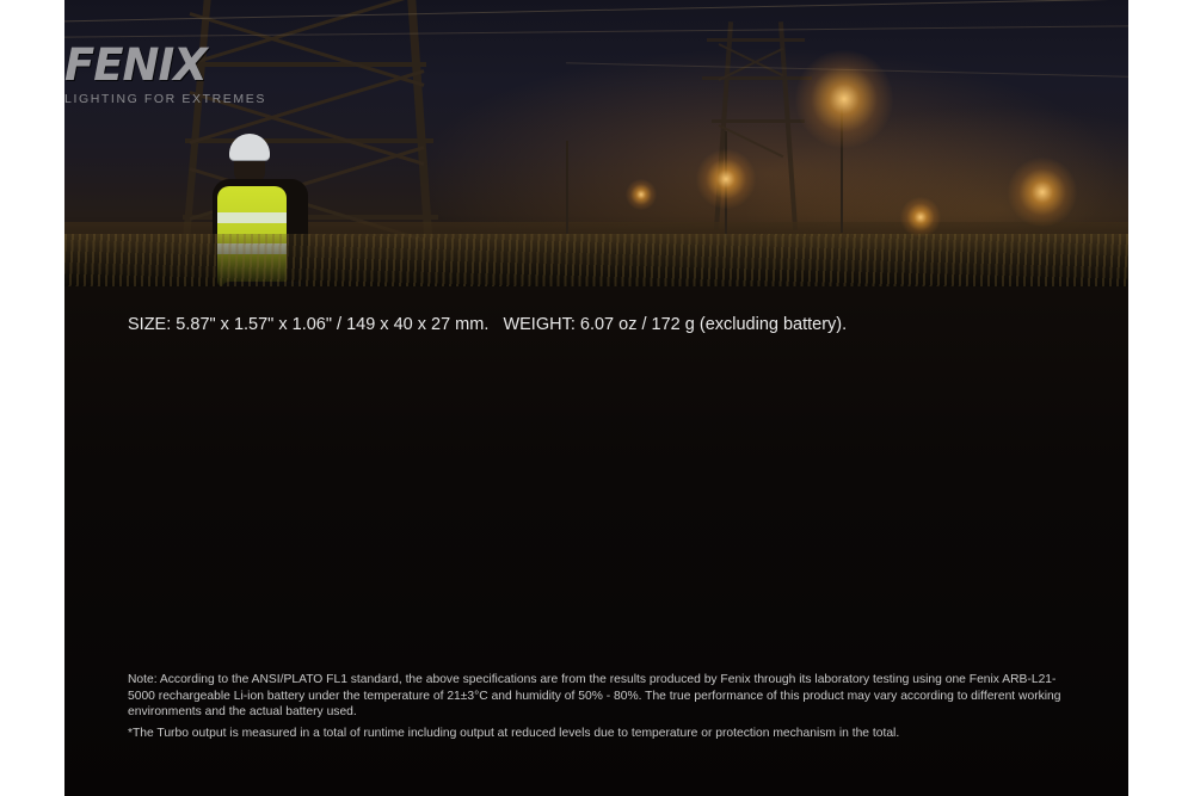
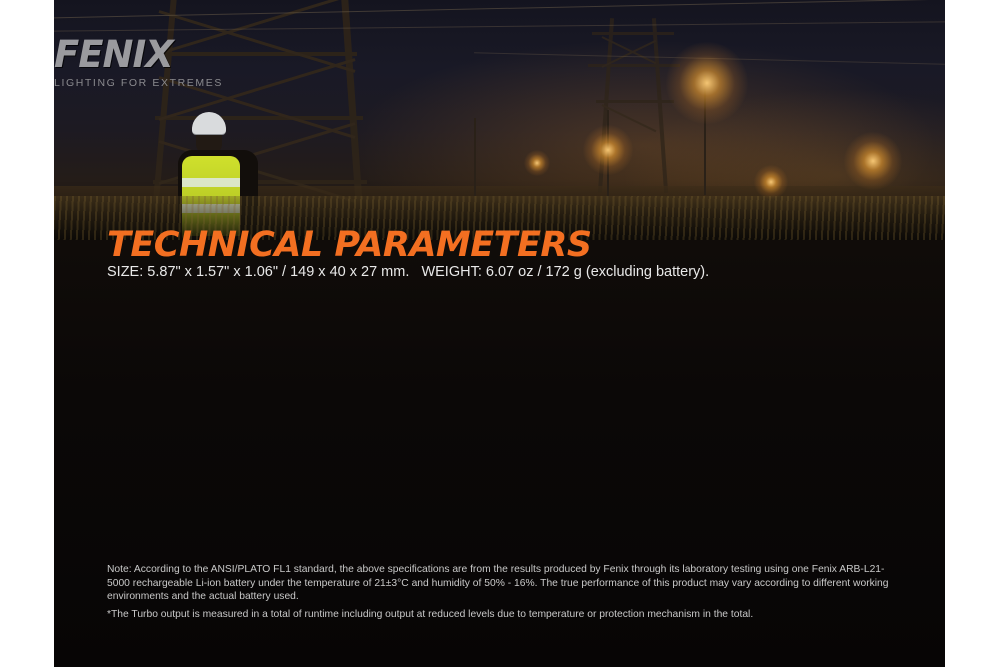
  FENIX
  LIGHTING FOR EXTREMES
+ TECHNICAL PARAMETERS
  SIZE: 5.87" x 1.57" x 1.06" / 149 x 40 x 27 mm. WEIGHT: 6.07 oz / 172 g (excluding battery).
- Note: According to the ANSI/PLATO FL1 standard, the above specifications are from the results produced by Fenix through its laboratory testing using one Fenix ARB-L21-5000 rechargeable Li-ion battery under the temperature of 21±3°C and humidity of 50% - 80%. The true performance of this product may vary according to different working environments and the actual battery used.
+ Note: According to the ANSI/PLATO FL1 standard, the above specifications are from the results produced by Fenix through its laboratory testing using one Fenix ARB-L21-5000 rechargeable Li-ion battery under the temperature of 21±3°C and humidity of 50% - 16%. The true performance of this product may vary according to different working environments and the actual battery used.
  *The Turbo output is measured in a total of runtime including output at reduced levels due to temperature or protection mechanism in the total.
